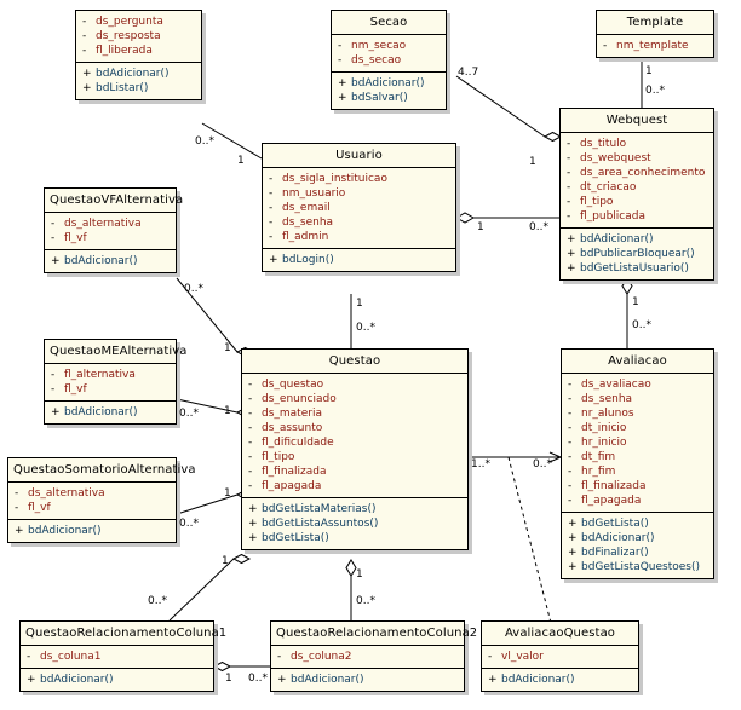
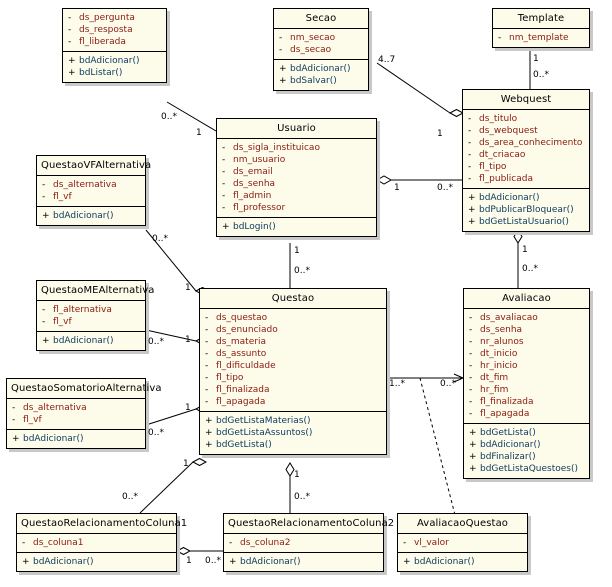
  - ds_pergunta
  - ds_resposta
  - fl_liberada
  + bdAdicionar()
  + bdListar()
  Secao
  - nm_secao
  - ds_secao
  + bdAdicionar()
  + bdSalvar()
  Template
  - nm_template
  Webquest
  - ds_titulo
  - ds_webquest
  - ds_area_conhecimento
  - dt_criacao
  - fl_tipo
  - fl_publicada
  + bdAdicionar()
  + bdPublicarBloquear()
  + bdGetListaUsuario()
  Usuario
  - ds_sigla_instituicao
  - nm_usuario
  - ds_email
  - ds_senha
  - fl_admin
+ - fl_professor
  + bdLogin()
  QuestaoVFAlternativa
  - ds_alternativa
  - fl_vf
  + bdAdicionar()
  QuestaoMEAlternativa
  - fl_alternativa
  - fl_vf
  + bdAdicionar()
  QuestaoSomatorioAlternativa
  - ds_alternativa
  - fl_vf
  + bdAdicionar()
  Questao
  - ds_questao
  - ds_enunciado
  - ds_materia
  - ds_assunto
  - fl_dificuldade
  - fl_tipo
  - fl_finalizada
  - fl_apagada
  + bdGetListaMaterias()
  + bdGetListaAssuntos()
  + bdGetLista()
  Avaliacao
  - ds_avaliacao
  - ds_senha
  - nr_alunos
  - dt_inicio
  - hr_inicio
  - dt_fim
  - hr_fim
  - fl_finalizada
  - fl_apagada
  + bdGetLista()
  + bdAdicionar()
  + bdFinalizar()
  + bdGetListaQuestoes()
  QuestaoRelacionamentoColuna1
  - ds_coluna1
  + bdAdicionar()
  QuestaoRelacionamentoColuna2
  - ds_coluna2
  + bdAdicionar()
  AvaliacaoQuestao
  - vl_valor
  + bdAdicionar()
  0..*
  1
  4..7
  1
  1
  0..*
  1
  0..*
  1
  0..*
  1
  0..*
  1..*
  0..*
  0..*
  1
  0..*
  1
  0..*
  1
  0..*
  1
  1
  0..*
  1
  0..*
